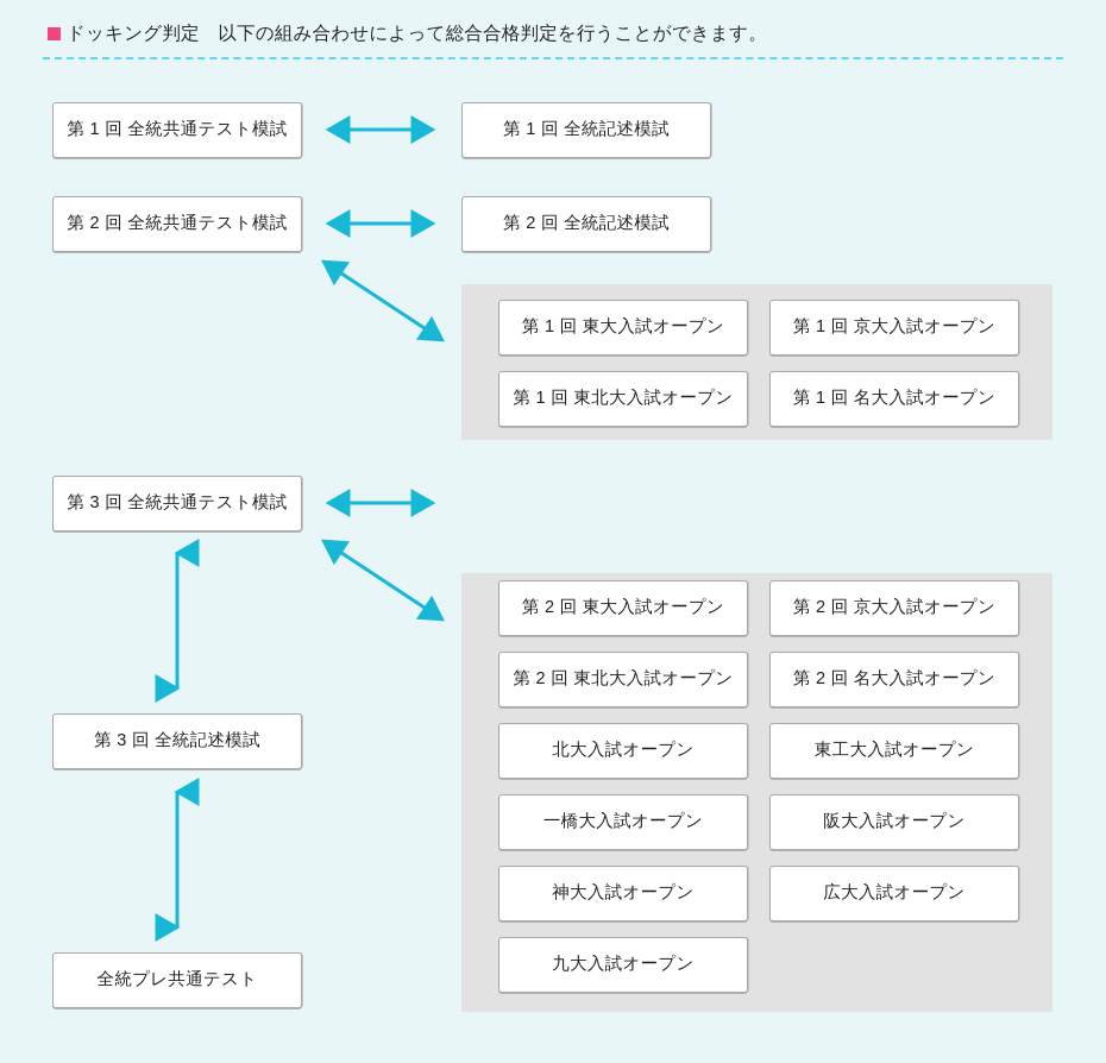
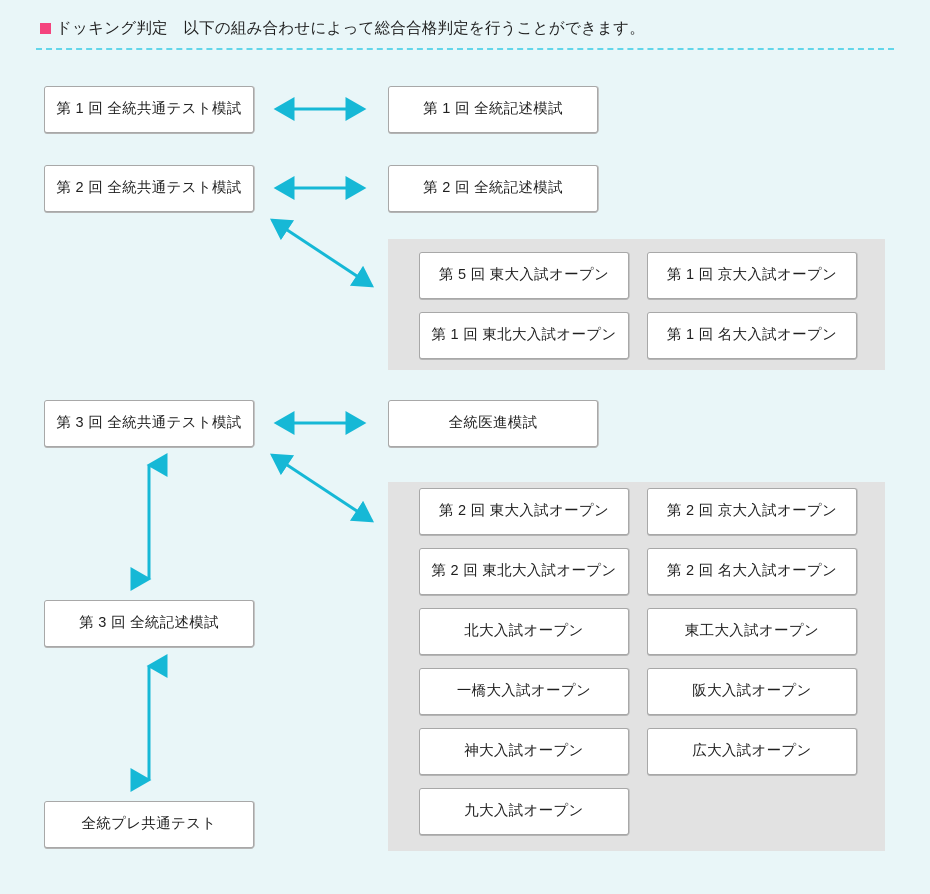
  ドッキング判定 以下の組み合わせによって総合合格判定を行うことができます。
  第 1 回 全統共通テスト模試
  第 2 回 全統共通テスト模試
  第 3 回 全統共通テスト模試
  第 3 回 全統記述模試
  全統プレ共通テスト
  第 1 回 全統記述模試
  第 2 回 全統記述模試
+ 全統医進模試
- 第 1 回 東大入試オープン
+ 第 5 回 東大入試オープン
  第 1 回 京大入試オープン
  第 1 回 東北大入試オープン
  第 1 回 名大入試オープン
  第 2 回 東大入試オープン
  第 2 回 京大入試オープン
  第 2 回 東北大入試オープン
  第 2 回 名大入試オープン
  北大入試オープン
  東工大入試オープン
  一橋大入試オープン
  阪大入試オープン
  神大入試オープン
  広大入試オープン
  九大入試オープン
